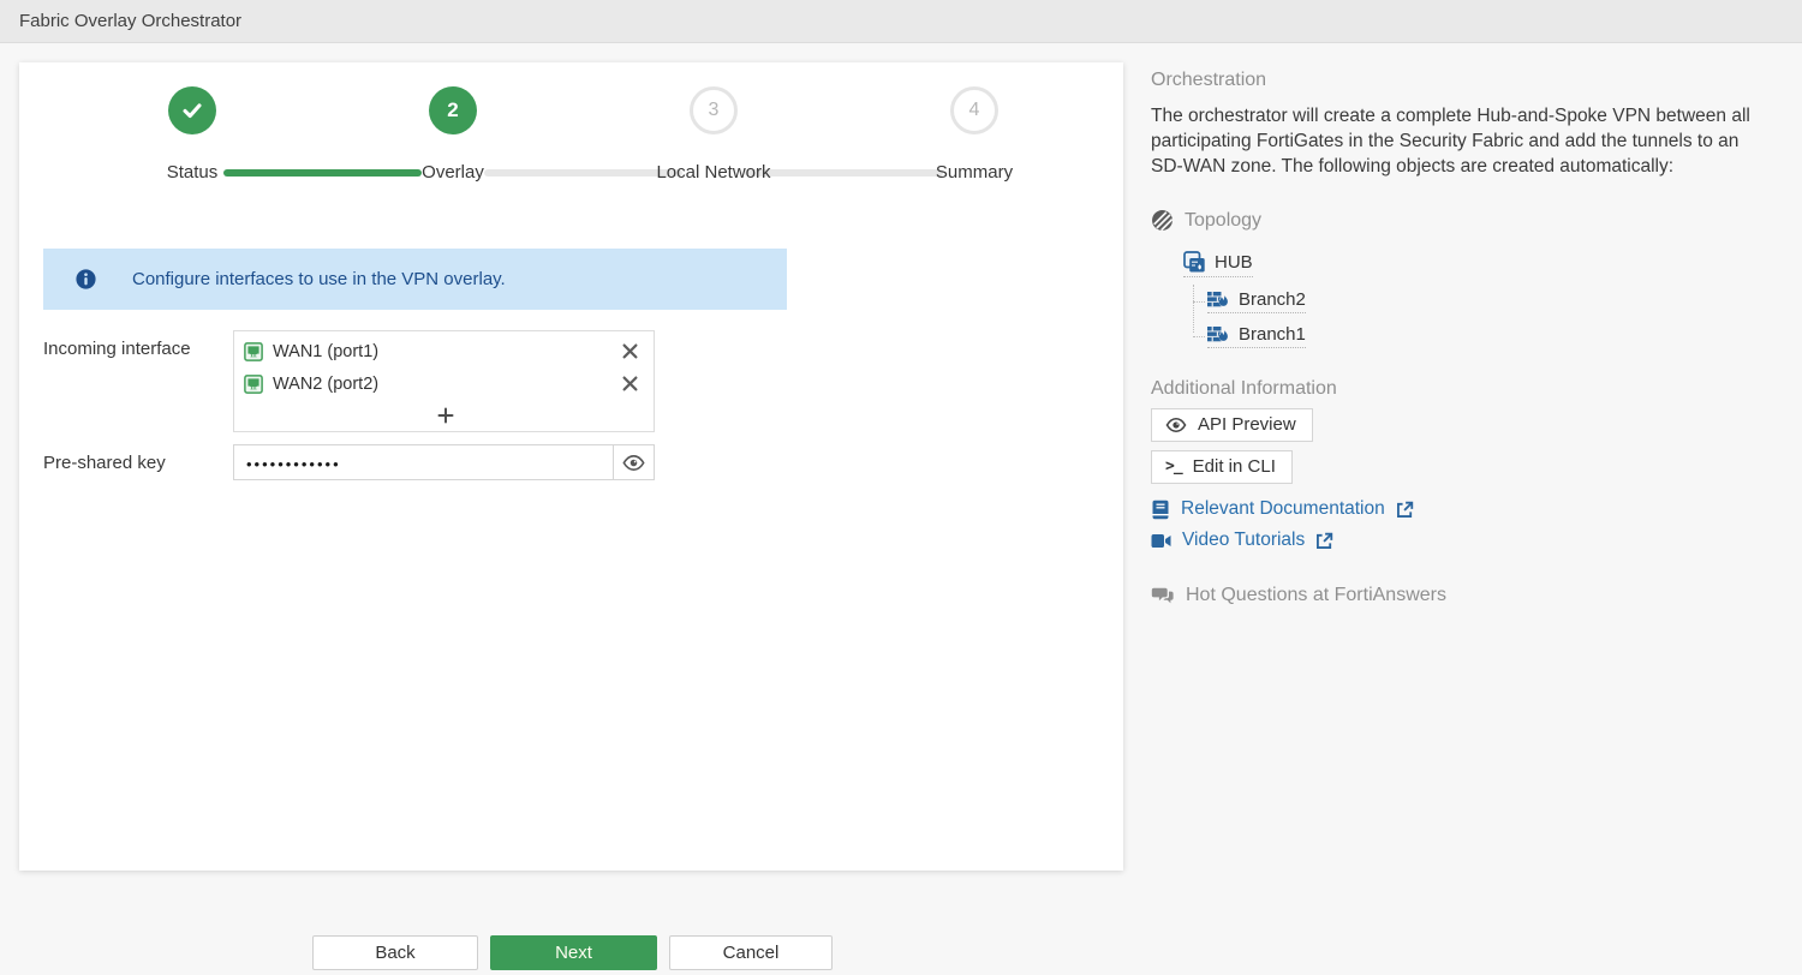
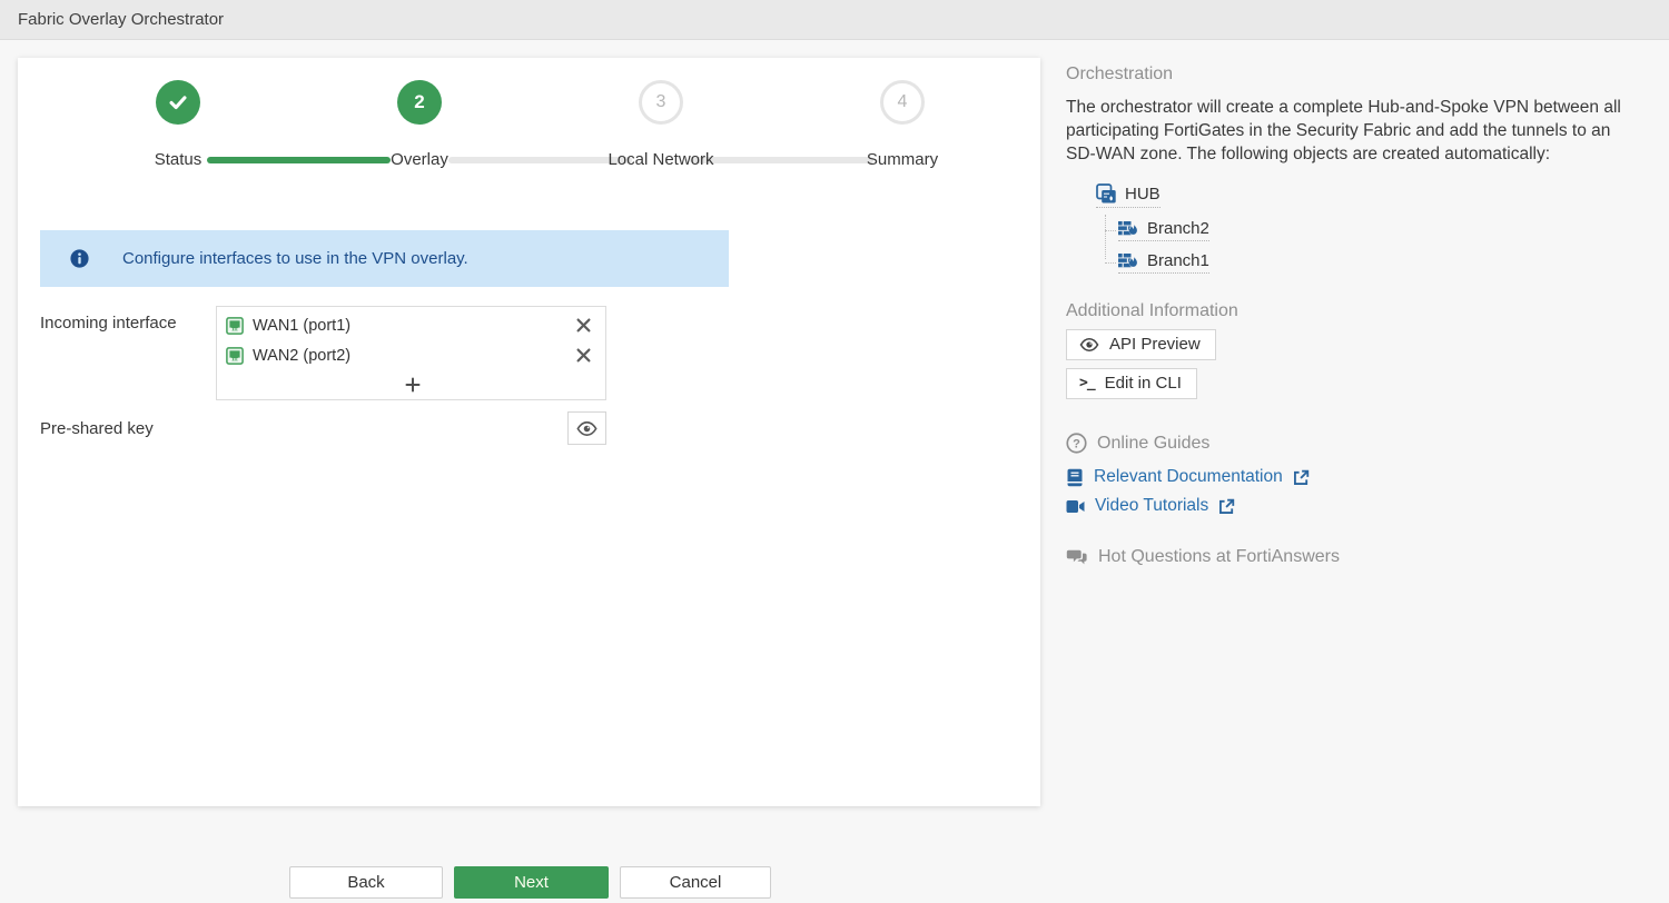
  Fabric Overlay Orchestrator
  2
  3
  4
  Status
  Overlay
  Local Network
  Summary
  Configure interfaces to use in the VPN overlay.
  Incoming interface
  WAN1 (port1)
  WAN2 (port2)
  Pre-shared key
- ••••••••••••
  Back
  Next
  Cancel
  Orchestration
  The orchestrator will create a complete Hub-and-Spoke VPN between all participating FortiGates in the Security Fabric and add the tunnels to an SD-WAN zone. The following objects are created automatically:
- Topology
  HUB
  Branch2
  Branch1
  Additional Information
  API Preview
  >_
  Edit in CLI
+ ?
+ Online Guides
  Relevant Documentation
  Video Tutorials
  Hot Questions at FortiAnswers
